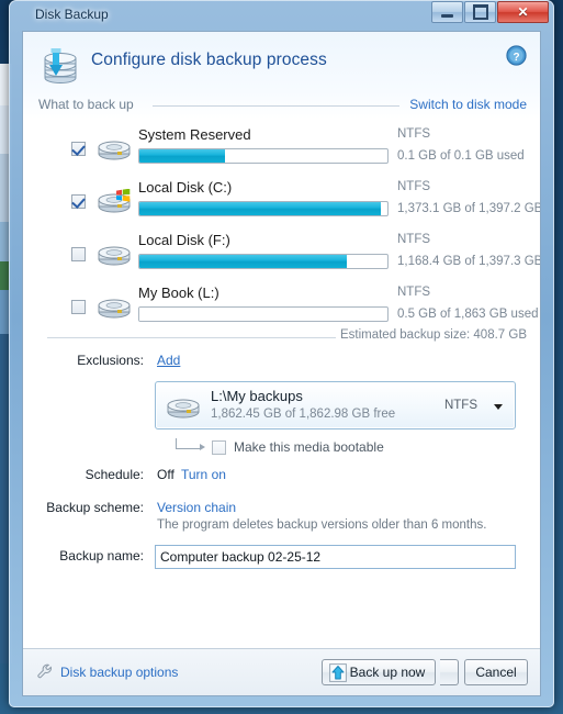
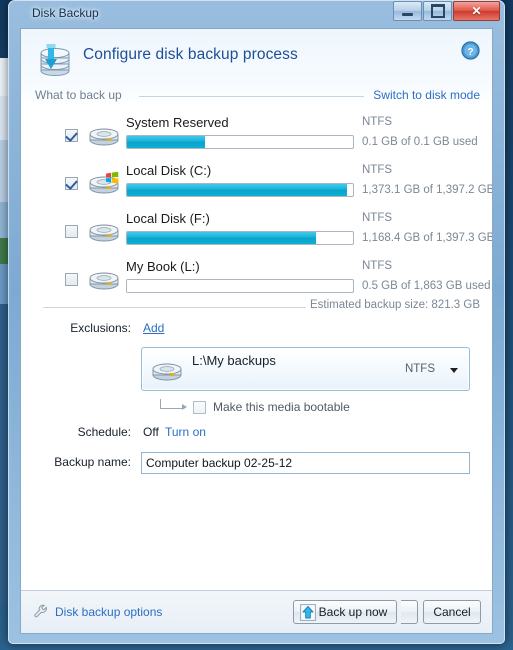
  Disk Backup
  ✕
  Configure disk backup process
  ?
  What to back up
  Switch to disk mode
  System Reserved
  NTFS
  0.1 GB of 0.1 GB used
  Local Disk (C:)
  NTFS
  1,373.1 GB of 1,397.2 GB
  Local Disk (F:)
  NTFS
  1,168.4 GB of 1,397.3 GB
  My Book (L:)
  NTFS
  0.5 GB of 1,863 GB used
- Estimated backup size: 408.7 GB
+ Estimated backup size: 821.3 GB
  Exclusions:
  Add
  L:\My backups
- 1,862.45 GB of 1,862.98 GB free
  NTFS
  Make this media bootable
  Schedule:
  Off
  Turn on
- Backup scheme:
- Version chain
- The program deletes backup versions older than 6 months.
  Backup name:
  Computer backup 02-25-12
  Disk backup options
  Back up now
  Cancel
